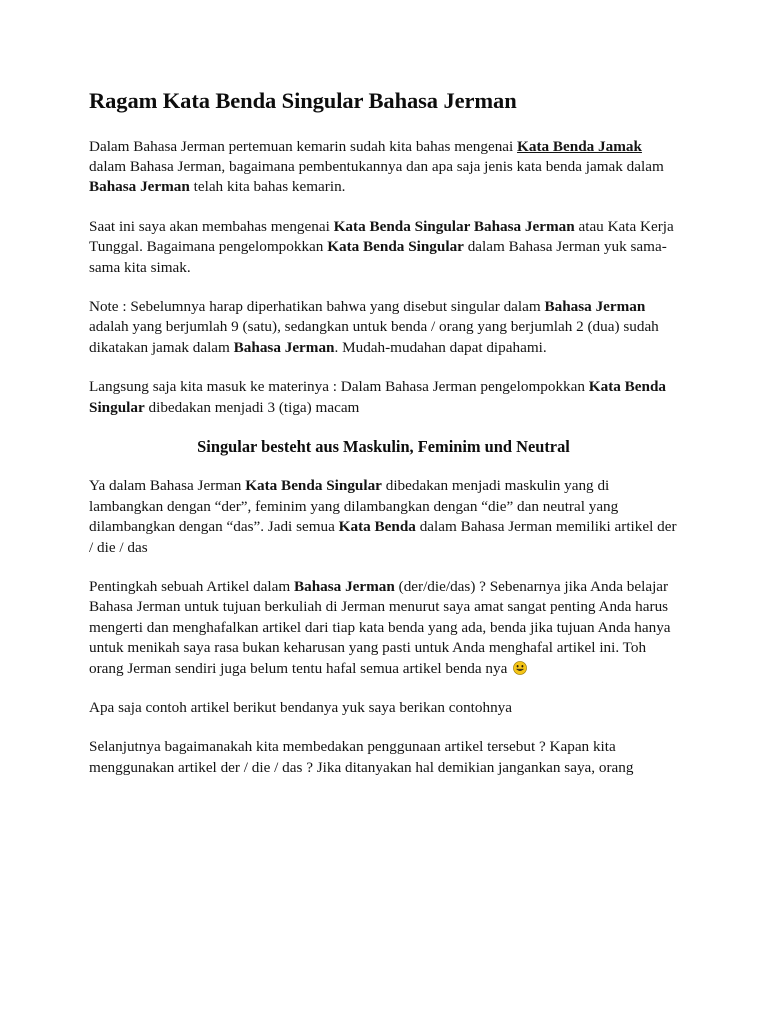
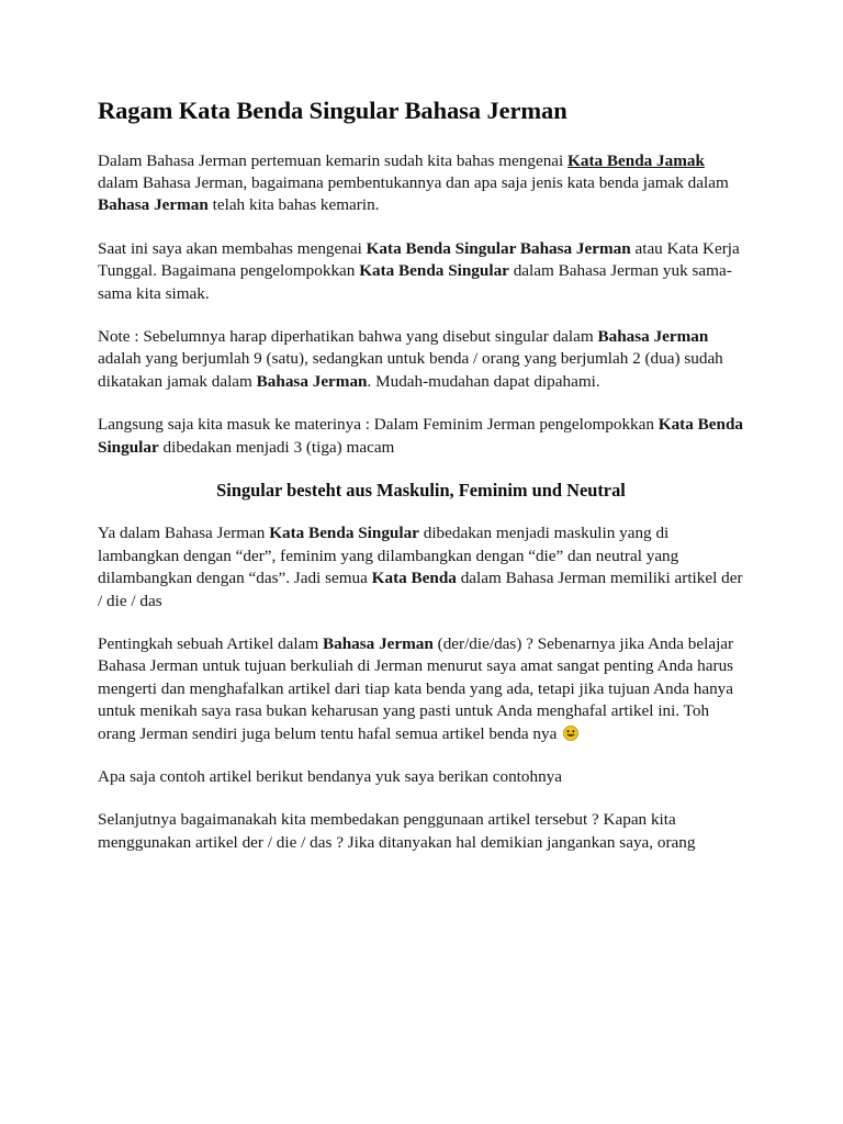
  Ragam Kata Benda Singular Bahasa Jerman
  Dalam Bahasa Jerman pertemuan kemarin sudah kita bahas mengenai Kata Benda Jamak dalam Bahasa Jerman, bagaimana pembentukannya dan apa saja jenis kata benda jamak dalam Bahasa Jerman telah kita bahas kemarin.
  Saat ini saya akan membahas mengenai Kata Benda Singular Bahasa Jerman atau Kata Kerja Tunggal. Bagaimana pengelompokkan Kata Benda Singular dalam Bahasa Jerman yuk sama-sama kita simak.
  Note : Sebelumnya harap diperhatikan bahwa yang disebut singular dalam Bahasa Jerman adalah yang berjumlah 9 (satu), sedangkan untuk benda / orang yang berjumlah 2 (dua) sudah dikatakan jamak dalam Bahasa Jerman. Mudah-mudahan dapat dipahami.
- Langsung saja kita masuk ke materinya : Dalam Bahasa Jerman pengelompokkan Kata Benda Singular dibedakan menjadi 3 (tiga) macam
+ Langsung saja kita masuk ke materinya : Dalam Feminim Jerman pengelompokkan Kata Benda Singular dibedakan menjadi 3 (tiga) macam
  Singular besteht aus Maskulin, Feminim und Neutral
  Ya dalam Bahasa Jerman Kata Benda Singular dibedakan menjadi maskulin yang di lambangkan dengan “der”, feminim yang dilambangkan dengan “die” dan neutral yang dilambangkan dengan “das”. Jadi semua Kata Benda dalam Bahasa Jerman memiliki artikel der / die / das
- Pentingkah sebuah Artikel dalam Bahasa Jerman (der/die/das) ? Sebenarnya jika Anda belajar Bahasa Jerman untuk tujuan berkuliah di Jerman menurut saya amat sangat penting Anda harus mengerti dan menghafalkan artikel dari tiap kata benda yang ada, benda jika tujuan Anda hanya untuk menikah saya rasa bukan keharusan yang pasti untuk Anda menghafal artikel ini. Toh orang Jerman sendiri juga belum tentu hafal semua artikel benda nya
+ Pentingkah sebuah Artikel dalam Bahasa Jerman (der/die/das) ? Sebenarnya jika Anda belajar Bahasa Jerman untuk tujuan berkuliah di Jerman menurut saya amat sangat penting Anda harus mengerti dan menghafalkan artikel dari tiap kata benda yang ada, tetapi jika tujuan Anda hanya untuk menikah saya rasa bukan keharusan yang pasti untuk Anda menghafal artikel ini. Toh orang Jerman sendiri juga belum tentu hafal semua artikel benda nya
  Apa saja contoh artikel berikut bendanya yuk saya berikan contohnya
  Selanjutnya bagaimanakah kita membedakan penggunaan artikel tersebut ? Kapan kita menggunakan artikel der / die / das ? Jika ditanyakan hal demikian jangankan saya, orang
